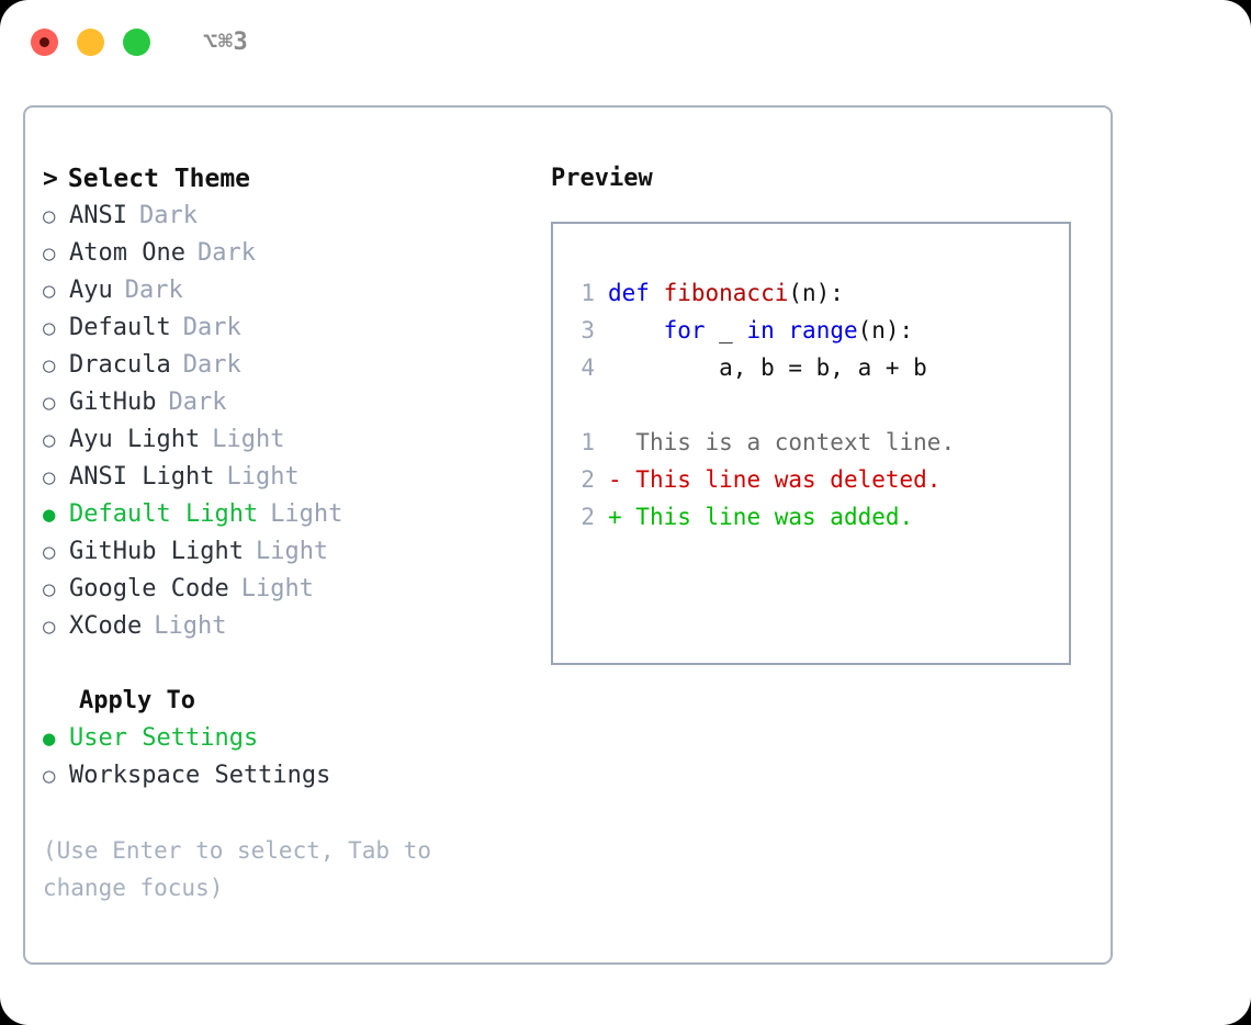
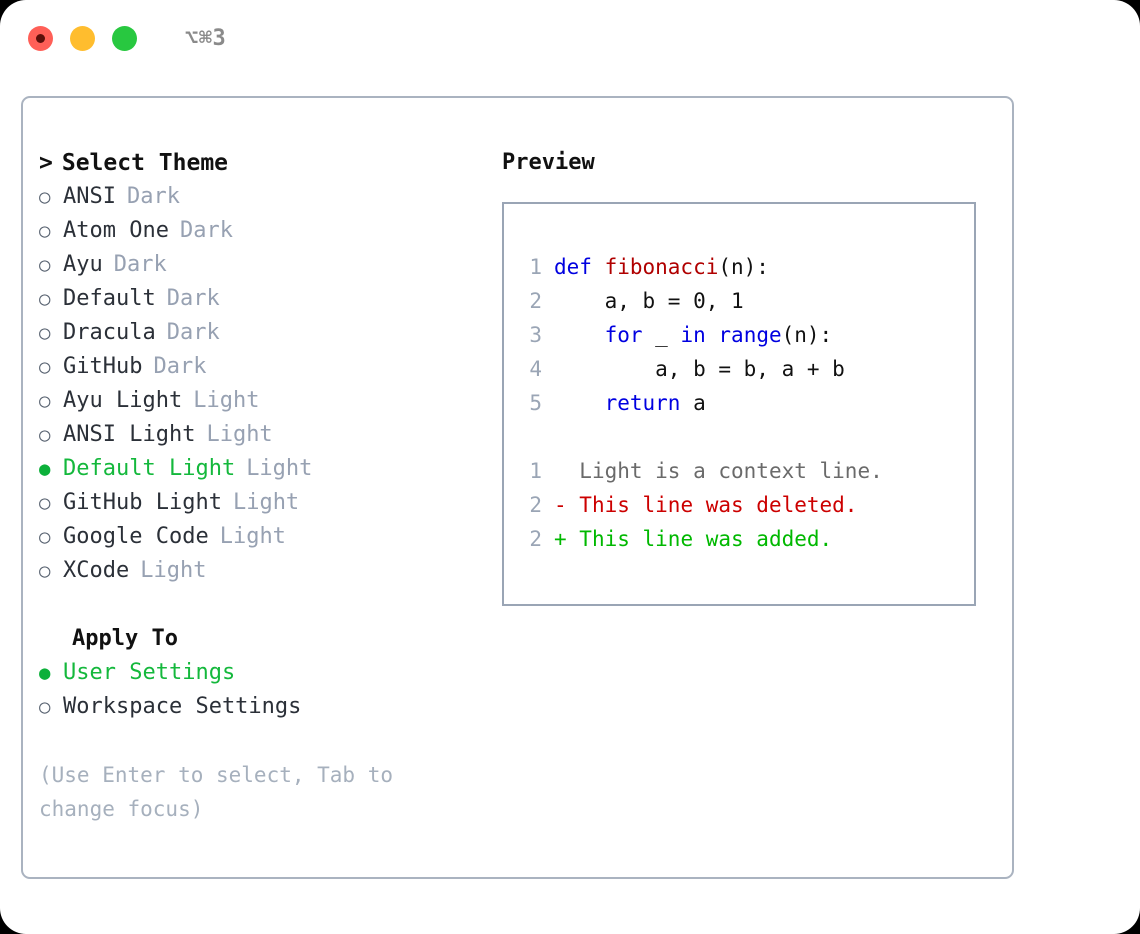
  ⌥⌘3
  >
  Select Theme
  ○
  ANSI
  Dark
  ○
  Atom One
  Dark
  ○
  Ayu
  Dark
  ○
  Default
  Dark
  ○
  Dracula
  Dark
  ○
  GitHub
  Dark
  ○
  Ayu Light
  Light
  ○
  ANSI Light
  Light
  ●
  Default Light
  Light
  ○
  GitHub Light
  Light
  ○
  Google Code
  Light
  ○
  XCode
  Light
  Apply To
  ●
  User Settings
  ○
  Workspace Settings
  (Use Enter to select, Tab to change focus)
  Preview
  1 def fibonacci(n):
+ 2 a, b = 0, 1
  3 for _ in range(n):
  4 a, b = b, a + b
+ 5 return a
- 1 This is a context line.
+ 1 Light is a context line.
  2 - This line was deleted.
  2 + This line was added.
